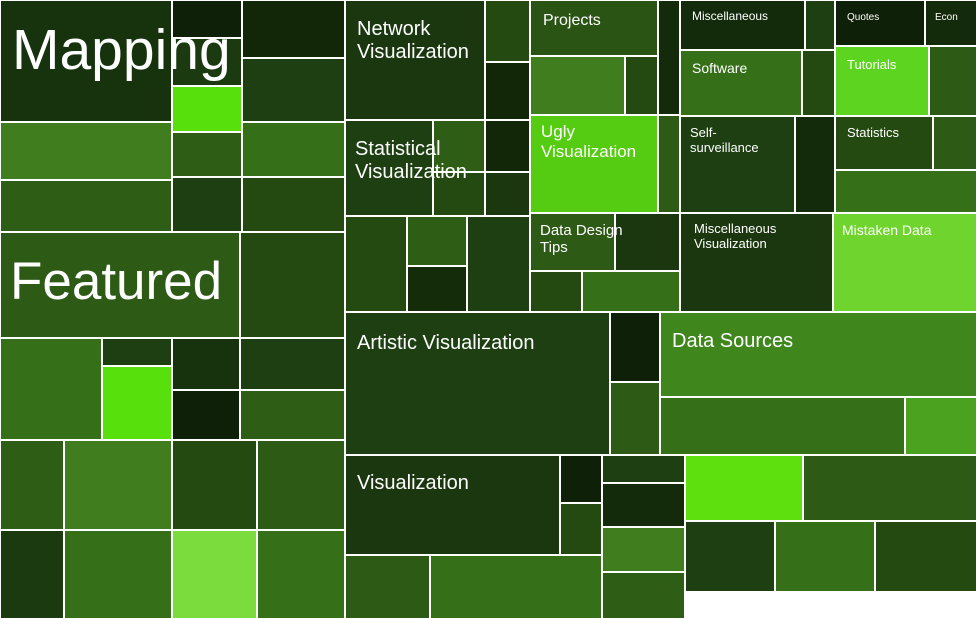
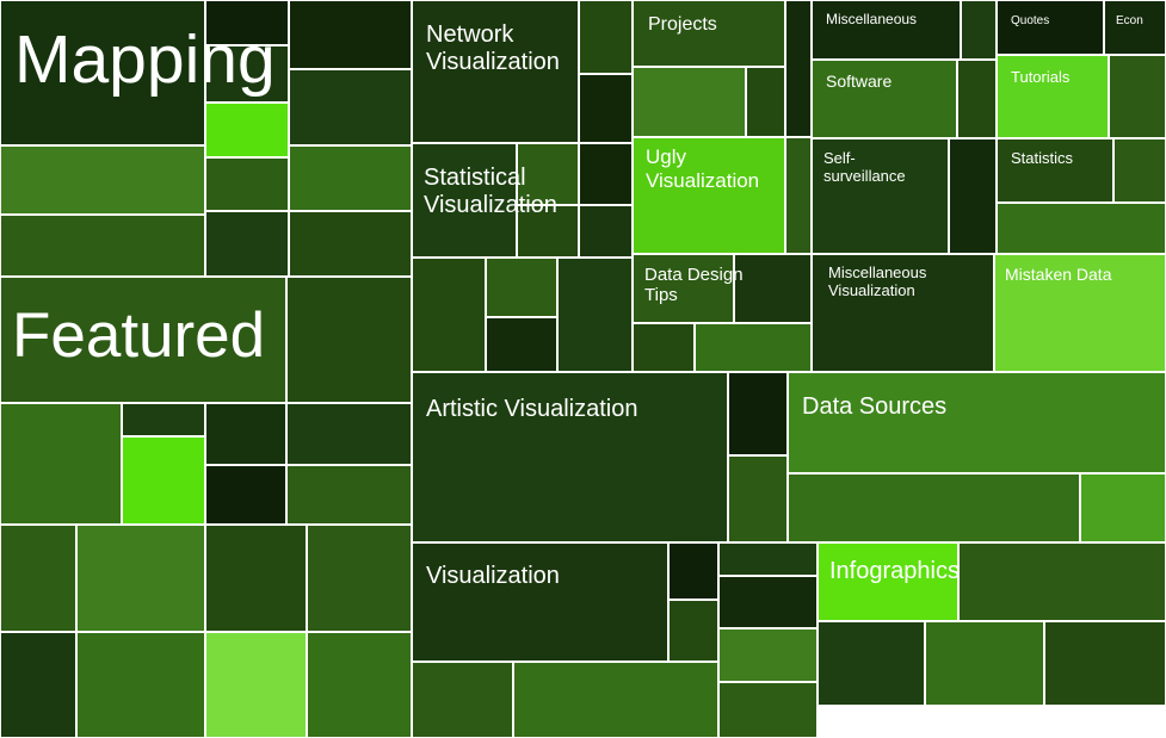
  Mapping
  Featured
  Network Visualization
  Statistical Visualization
  Projects
  Ugly Visualization
  Data Design Tips
  Miscellaneous
  Quotes
  Econ
  Software
  Tutorials
  Self-surveillance
  Statistics
  Miscellaneous Visualization
  Mistaken Data
  Artistic Visualization
  Data Sources
  Visualization
+ Infographics
